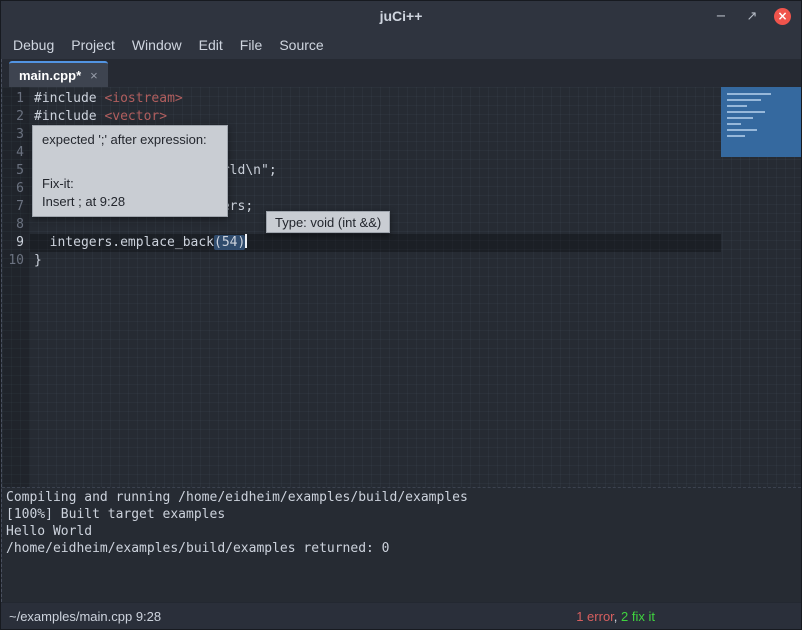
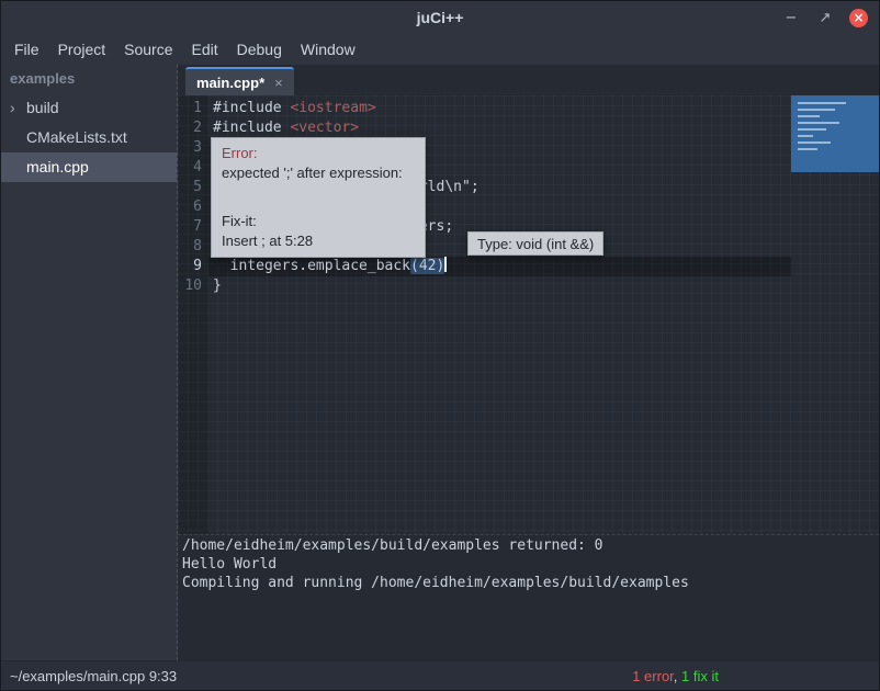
  juCi++
  −
  ↗
  ×
- Debug
+ File
  Project
- Window
+ Source
  Edit
- File
+ Debug
- Source
+ Window
+ examples
+ ›
+ build
+ CMakeLists.txt
+ main.cpp
  main.cpp*
  ×
  1
  2
  3
  4
  5
  6
  7
  8
  9
  10
  #include <iostream>
  #include <vector>
- integers.emplace_back(54)
+ integers.emplace_back(42)
  }
+ Error:
  expected ';' after expression:
  Fix-it:
- Insert ; at 9:28
+ Insert ; at 5:28
  Type: void (int &&)
- Compiling and running /home/eidheim/examples/build/examples
+ /home/eidheim/examples/build/examples returned: 0
- [100%] Built target examples
  Hello World
- /home/eidheim/examples/build/examples returned: 0
+ Compiling and running /home/eidheim/examples/build/examples
- ~/examples/main.cpp 9:28
+ ~/examples/main.cpp 9:33
- 1 error, 2 fix it
+ 1 error, 1 fix it
